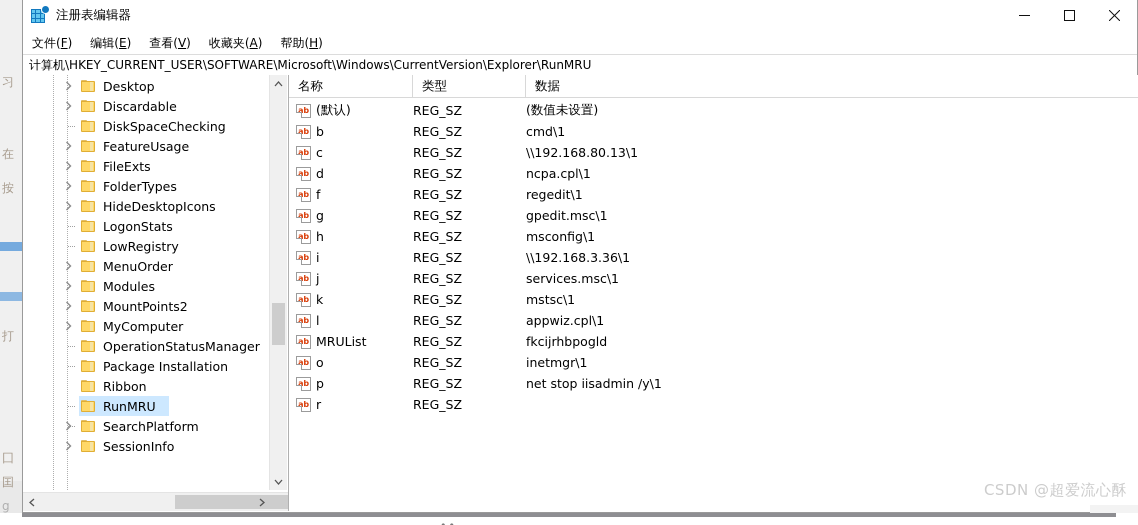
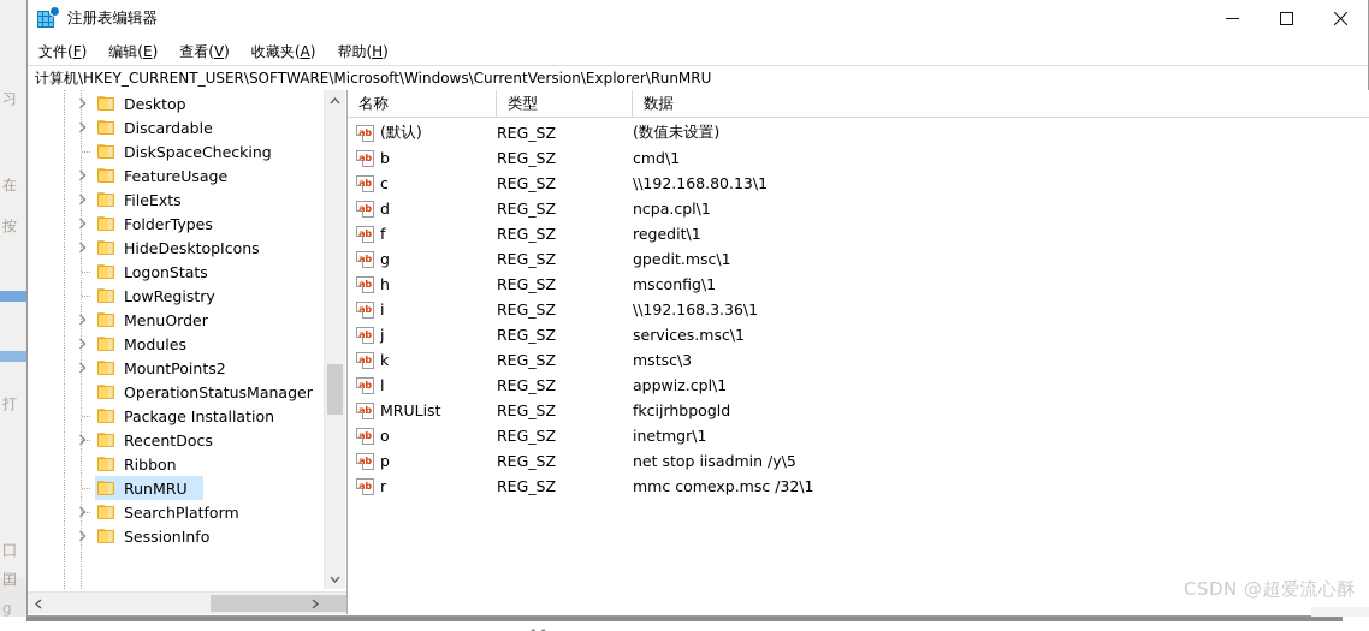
  习
  在
  按
  打
  囗
  囯
  g
  注册表编辑器
  文件(F)
  编辑(E)
  查看(V)
  收藏夹(A)
  帮助(H)
  计算机\HKEY_CURRENT_USER\SOFTWARE\Microsoft\Windows\CurrentVersion\Explorer\RunMRU
  Desktop
  Discardable
  DiskSpaceChecking
  FeatureUsage
  FileExts
  FolderTypes
  HideDesktopIcons
  LogonStats
  LowRegistry
  MenuOrder
  Modules
  MountPoints2
- MyComputer
  OperationStatusManager
  Package Installation
+ RecentDocs
  Ribbon
  RunMRU
  SearchPlatform
  SessionInfo
  名称
  类型
  数据
  ab
  (默认)
  REG_SZ
  (数值未设置)
  ab
  b
  REG_SZ
  cmd\1
  ab
  c
  REG_SZ
  \\192.168.80.13\1
  ab
  d
  REG_SZ
  ncpa.cpl\1
  ab
  f
  REG_SZ
  regedit\1
  ab
  g
  REG_SZ
  gpedit.msc\1
  ab
  h
  REG_SZ
  msconfig\1
  ab
  i
  REG_SZ
  \\192.168.3.36\1
  ab
  j
  REG_SZ
  services.msc\1
  ab
  k
  REG_SZ
- mstsc\1
+ mstsc\3
  ab
  l
  REG_SZ
  appwiz.cpl\1
  ab
  MRUList
  REG_SZ
  fkcijrhbpogld
  ab
  o
  REG_SZ
  inetmgr\1
  ab
  p
  REG_SZ
- net stop iisadmin /y\1
+ net stop iisadmin /y\5
  ab
  r
  REG_SZ
+ mmc comexp.msc /32\1
  CSDN @超爱流心酥
